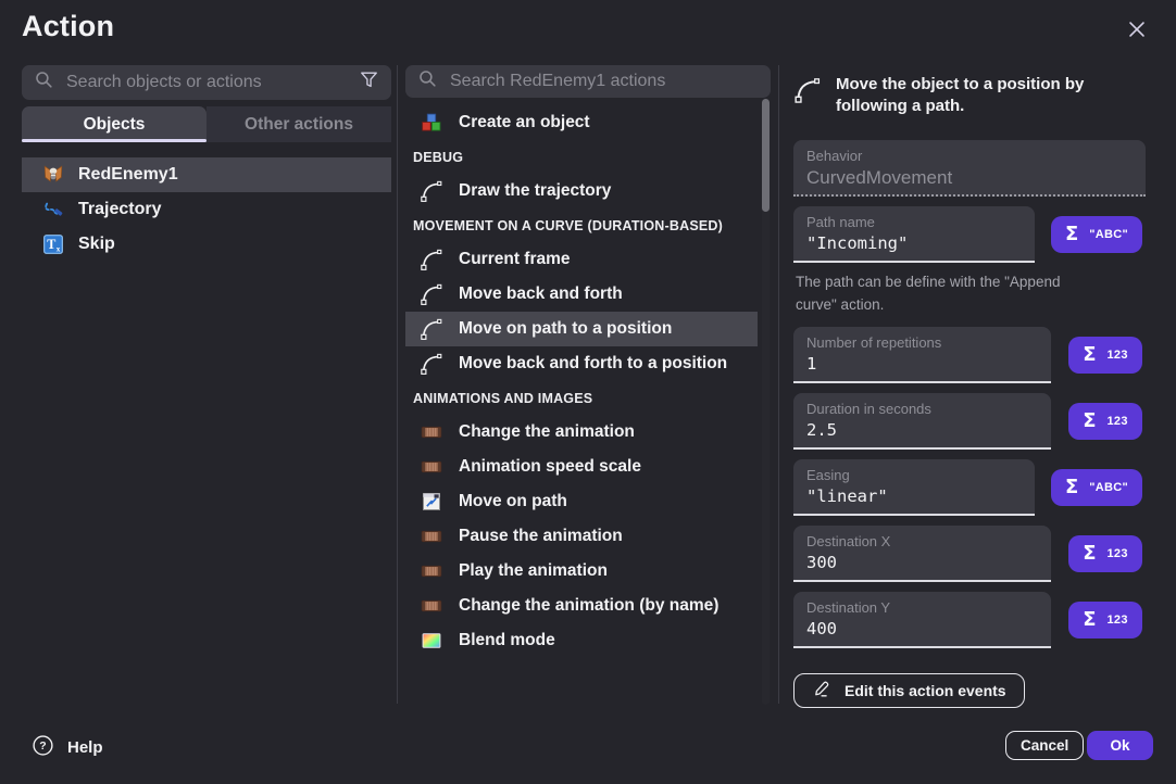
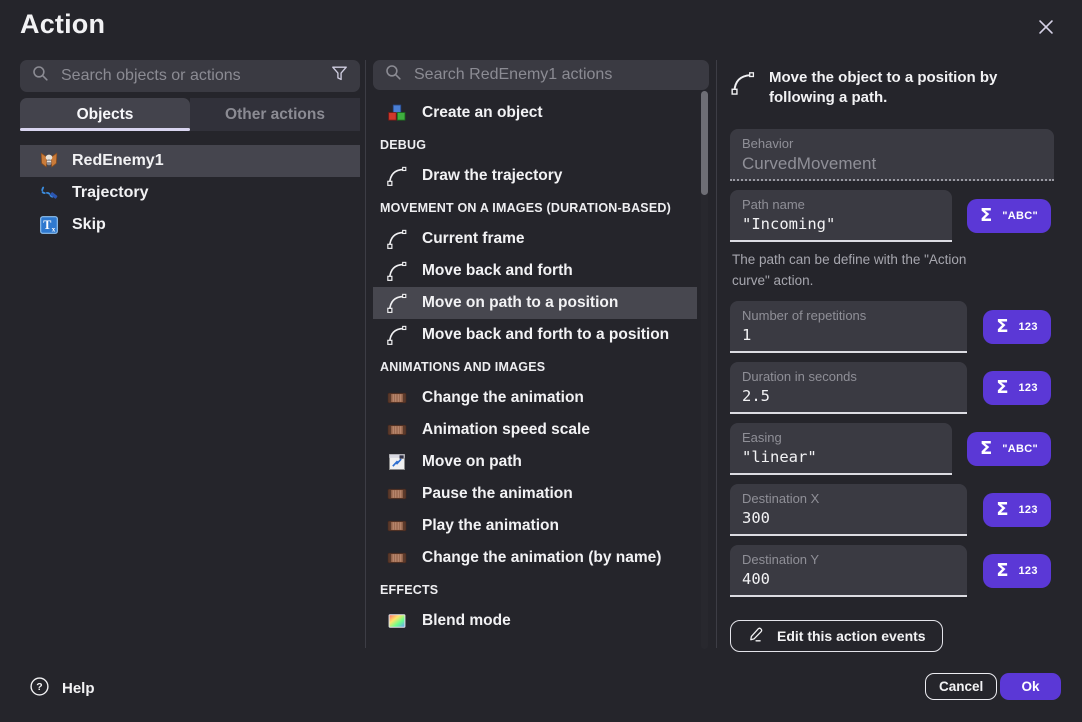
  Action
  Search objects or actions
  Objects
  Other actions
  RedEnemy1
  Trajectory
  T
  x
  Skip
  Search RedEnemy1 actions
  Create an object
  DEBUG
  Draw the trajectory
- MOVEMENT ON A CURVE (DURATION-BASED)
+ MOVEMENT ON A IMAGES (DURATION-BASED)
  Current frame
  Move back and forth
  Move on path to a position
  Move back and forth to a position
  ANIMATIONS AND IMAGES
  Change the animation
  Animation speed scale
  Move on path
  Pause the animation
  Play the animation
  Change the animation (by name)
+ EFFECTS
  Blend mode
  Move the object to a position by following a path.
  Behavior
  CurvedMovement
  Path name
  "Incoming"
  Σ
  "ABC"
- The path can be define with the "Append curve" action.
+ The path can be define with the "Action curve" action.
  Number of repetitions
  1
  Σ
  123
  Duration in seconds
  2.5
  Σ
  123
  Easing
  "linear"
  Σ
  "ABC"
  Destination X
  300
  Σ
  123
  Destination Y
  400
  Σ
  123
  Edit this action events
  ?
  Help
  Cancel
  Ok
